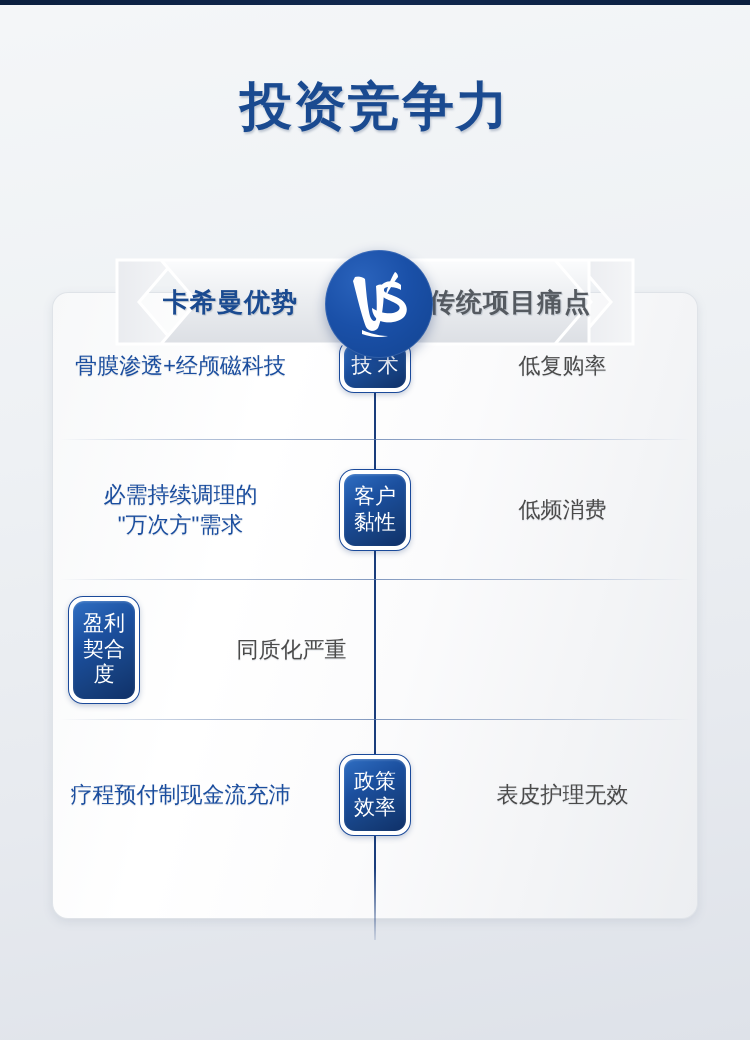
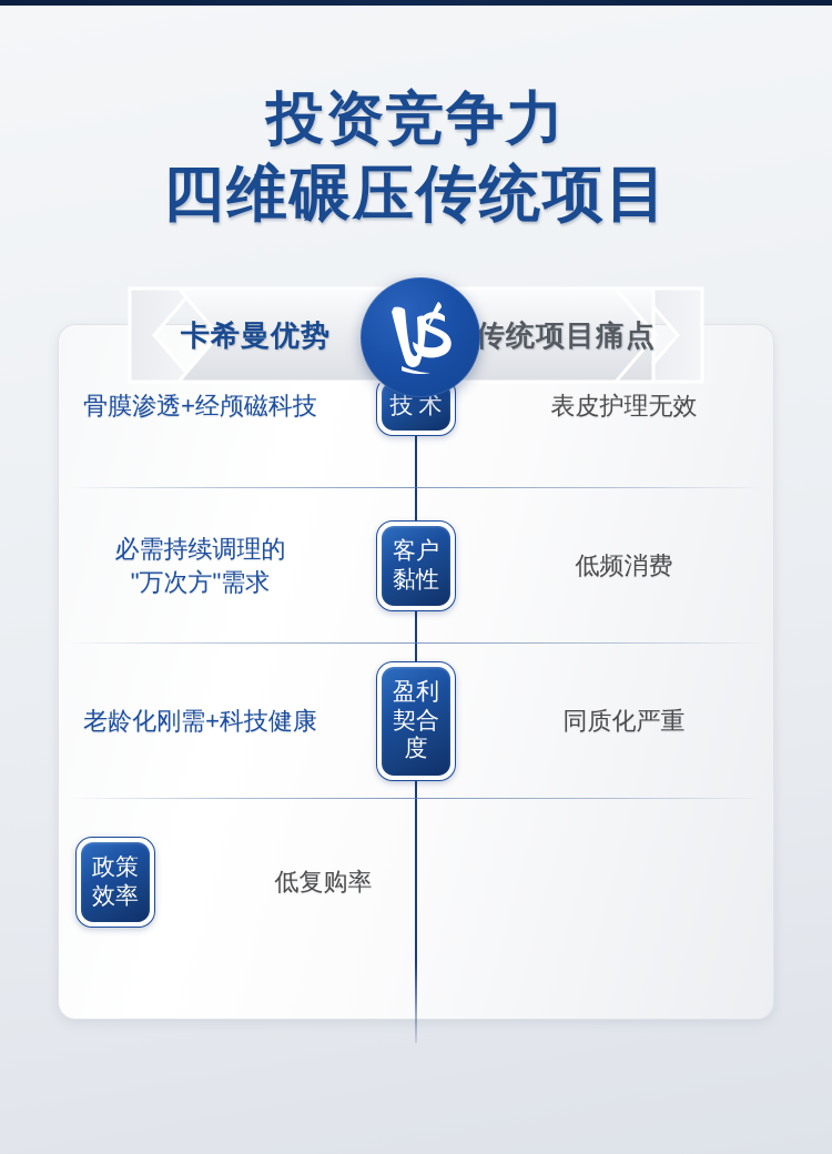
  投资竞争力
+ 四维碾压传统项目
  卡希曼优势
  传统项目痛点
  骨膜渗透+经颅磁科技
  技术
- 低复购率
+ 表皮护理无效
  必需持续调理的
  "万次方"需求
  客户
  黏性
  低频消费
+ 老龄化刚需+科技健康
  盈利
  契合度
  同质化严重
- 疗程预付制现金流充沛
  政策
  效率
- 表皮护理无效
+ 低复购率
